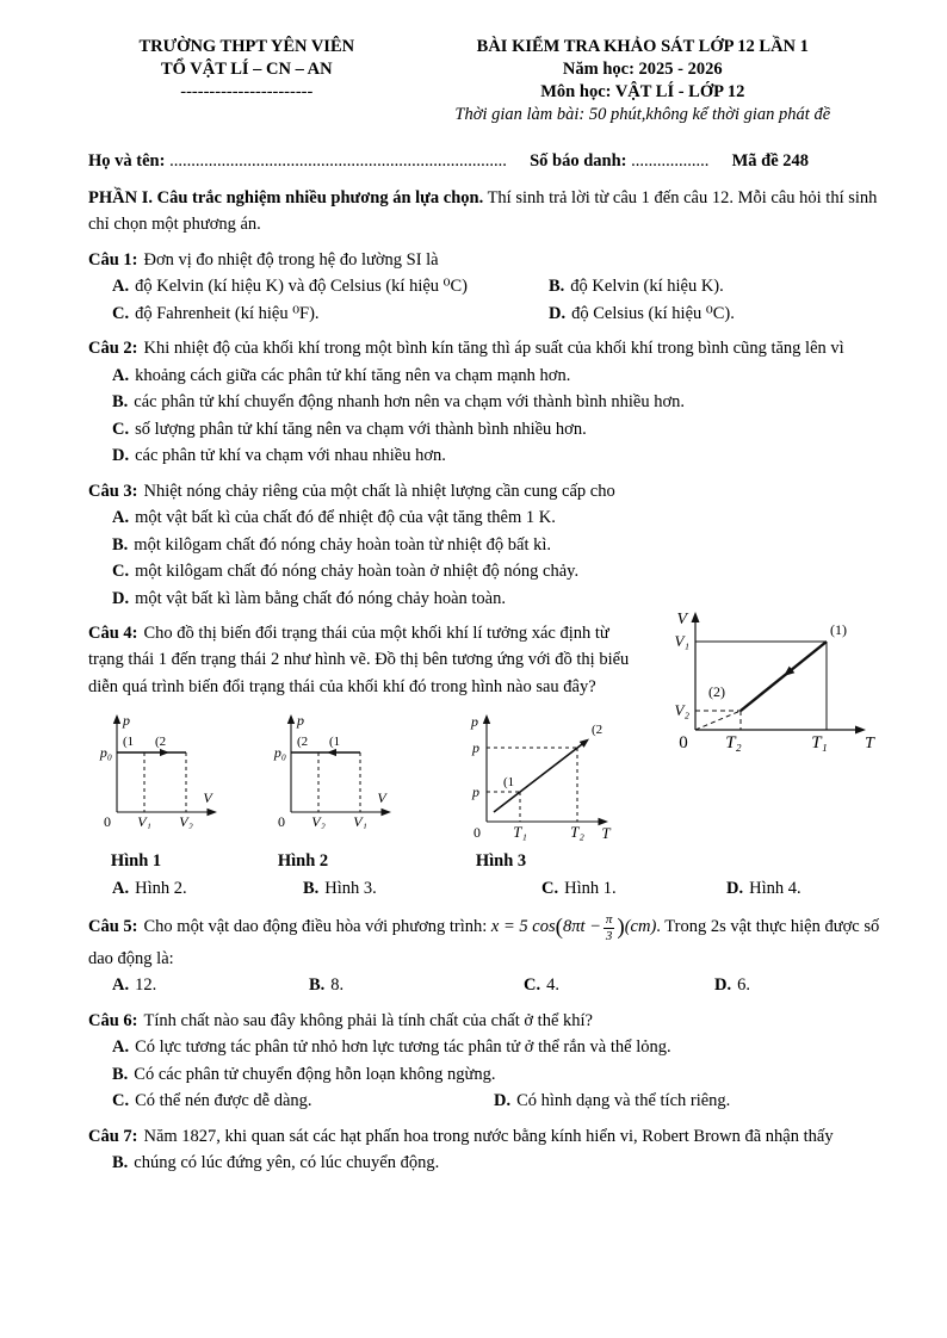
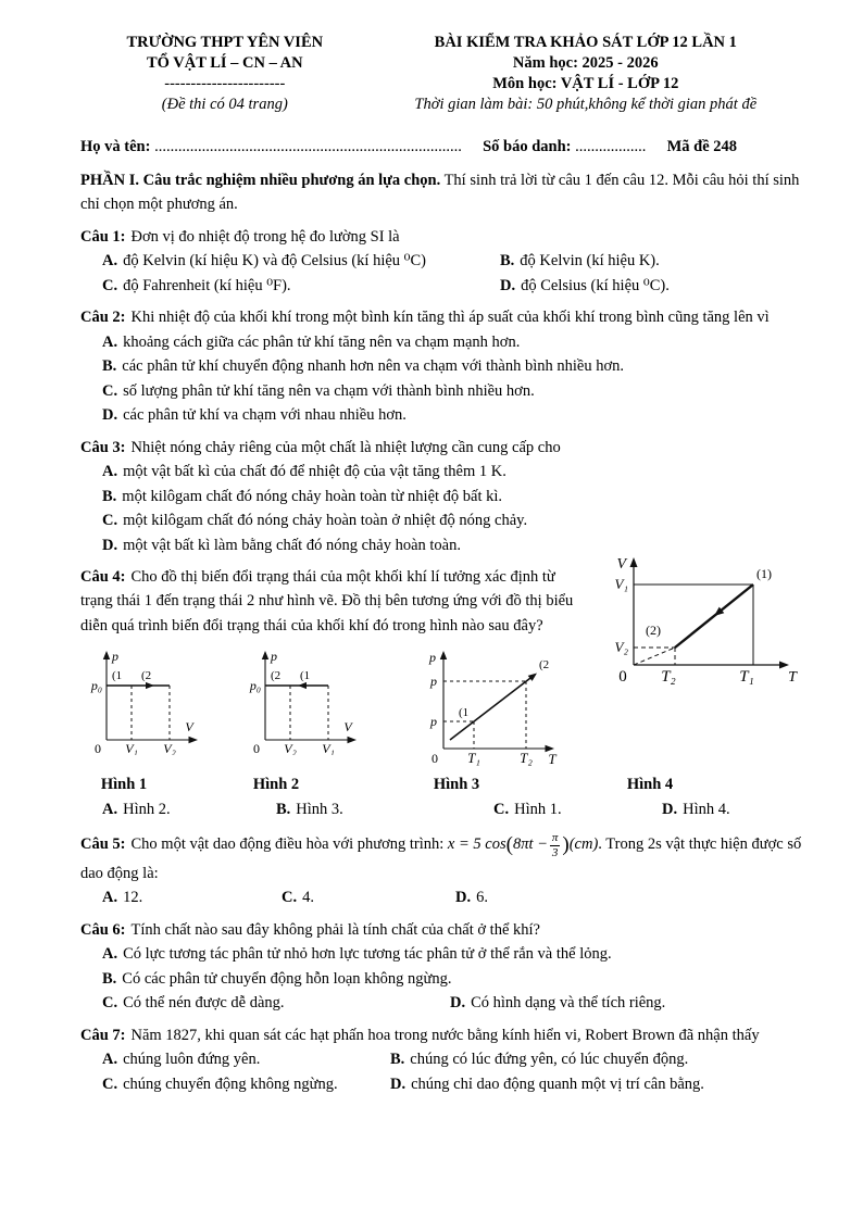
  TRƯỜNG THPT YÊN VIÊN
  TỔ VẬT LÍ – CN – AN
  -----------------------
+ (Đề thi có 04 trang)
  BÀI KIỂM TRA KHẢO SÁT LỚP 12 LẦN 1
  Năm học: 2025 - 2026
  Môn học: VẬT LÍ - LỚP 12
  Thời gian làm bài: 50 phút,không kể thời gian phát đề
  Họ và tên: .............................................................................. Số báo danh: .................. Mã đề 248
  PHẦN I. Câu trắc nghiệm nhiều phương án lựa chọn. Thí sinh trả lời từ câu 1 đến câu 12. Mỗi câu hỏi thí sinh chỉ chọn một phương án.
  Câu 1: Đơn vị đo nhiệt độ trong hệ đo lường SI là
  A. độ Kelvin (kí hiệu K) và độ Celsius (kí hiệu ⁰C)
  B. độ Kelvin (kí hiệu K).
  C. độ Fahrenheit (kí hiệu ⁰F).
  D. độ Celsius (kí hiệu ⁰C).
  Câu 2: Khi nhiệt độ của khối khí trong một bình kín tăng thì áp suất của khối khí trong bình cũng tăng lên vì
  A. khoảng cách giữa các phân tử khí tăng nên va chạm mạnh hơn.
  B. các phân tử khí chuyển động nhanh hơn nên va chạm với thành bình nhiều hơn.
  C. số lượng phân tử khí tăng nên va chạm với thành bình nhiều hơn.
  D. các phân tử khí va chạm với nhau nhiều hơn.
  Câu 3: Nhiệt nóng chảy riêng của một chất là nhiệt lượng cần cung cấp cho
  A. một vật bất kì của chất đó để nhiệt độ của vật tăng thêm 1 K.
  B. một kilôgam chất đó nóng chảy hoàn toàn từ nhiệt độ bất kì.
  C. một kilôgam chất đó nóng chảy hoàn toàn ở nhiệt độ nóng chảy.
  D. một vật bất kì làm bằng chất đó nóng chảy hoàn toàn.
  V
  V₁
  V₂
  (1)
  (2)
  0
  T₂
  T₁
  T
  Câu 4: Cho đồ thị biến đổi trạng thái của một khối khí lí tưởng xác định từ trạng thái 1 đến trạng thái 2 như hình vẽ. Đồ thị bên tương ứng với đồ thị biểu diễn quá trình biến đổi trạng thái của khối khí đó trong hình nào sau đây?
  p
  V
  p₀
  (1
  (2
  0
  V₁
  V₂
  p
  V
  p₀
  (2
  (1
  0
  V₂
  V₁
  p
  p
  p
  (2
  (1
  0
  T₁
  T₂
  T
  Hình 1
  Hình 2
  Hình 3
+ Hình 4
  A. Hình 2.
  B. Hình 3.
  C. Hình 1.
  D. Hình 4.
  Câu 5: Cho một vật dao động điều hòa với phương trình: x = 5 cos(8πt −
  π
  3
  )(cm). Trong 2s vật thực hiện được số dao động là:
  A. 12.
- B. 8.
  C. 4.
  D. 6.
  Câu 6: Tính chất nào sau đây không phải là tính chất của chất ở thể khí?
  A. Có lực tương tác phân tử nhỏ hơn lực tương tác phân tử ở thể rắn và thể lỏng.
  B. Có các phân tử chuyển động hỗn loạn không ngừng.
  C. Có thể nén được dễ dàng.
  D. Có hình dạng và thể tích riêng.
  Câu 7: Năm 1827, khi quan sát các hạt phấn hoa trong nước bằng kính hiển vi, Robert Brown đã nhận thấy
+ A. chúng luôn đứng yên.
  B. chúng có lúc đứng yên, có lúc chuyển động.
+ C. chúng chuyển động không ngừng.
+ D. chúng chỉ dao động quanh một vị trí cân bằng.
